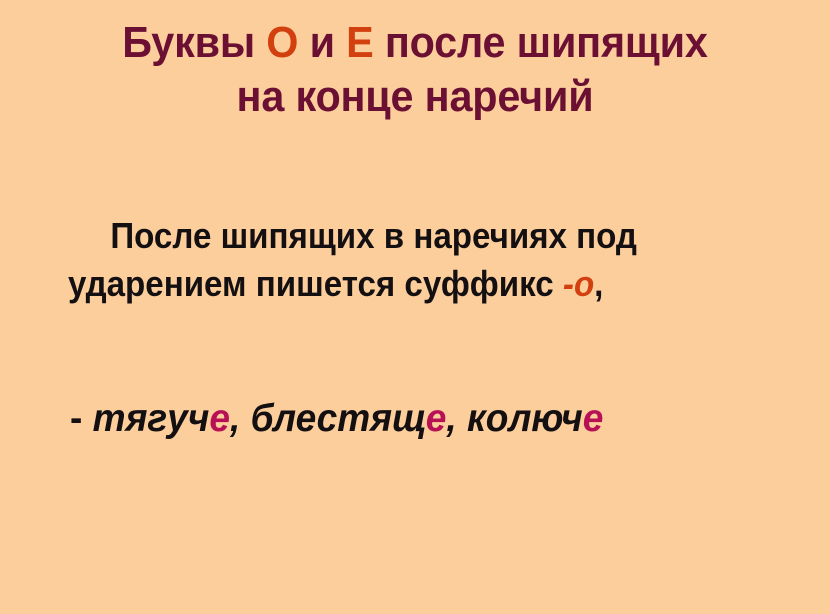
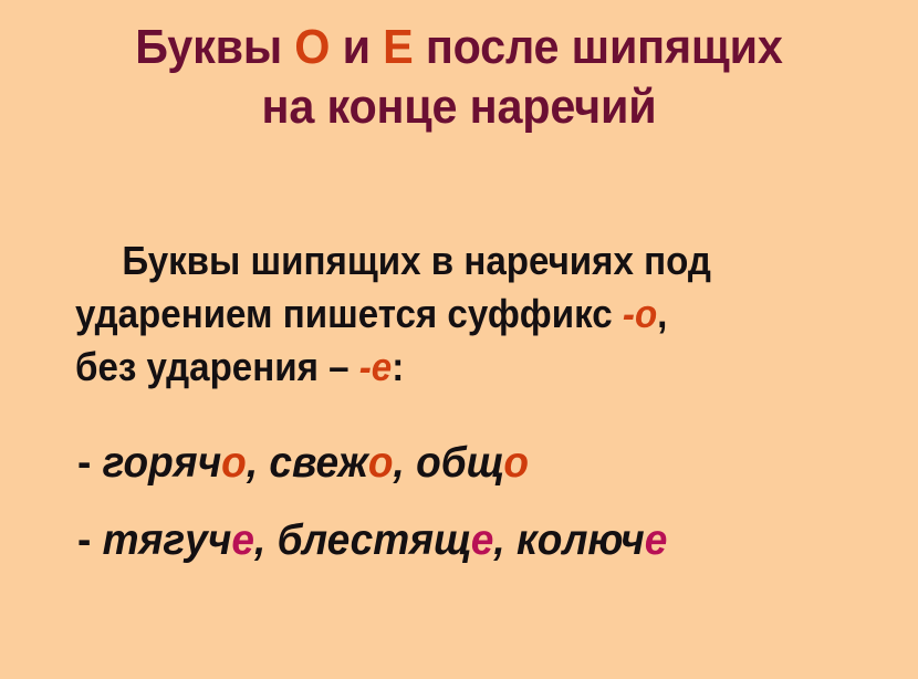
  Буквы О и Е после шипящих
  на конце наречий
- После шипящих в наречиях под
+ Буквы шипящих в наречиях под
  ударением пишется суффикс -о,
+ без ударения – -е:
+ - горячо, свежо, общо
  - тягуче, блестяще, колюче
